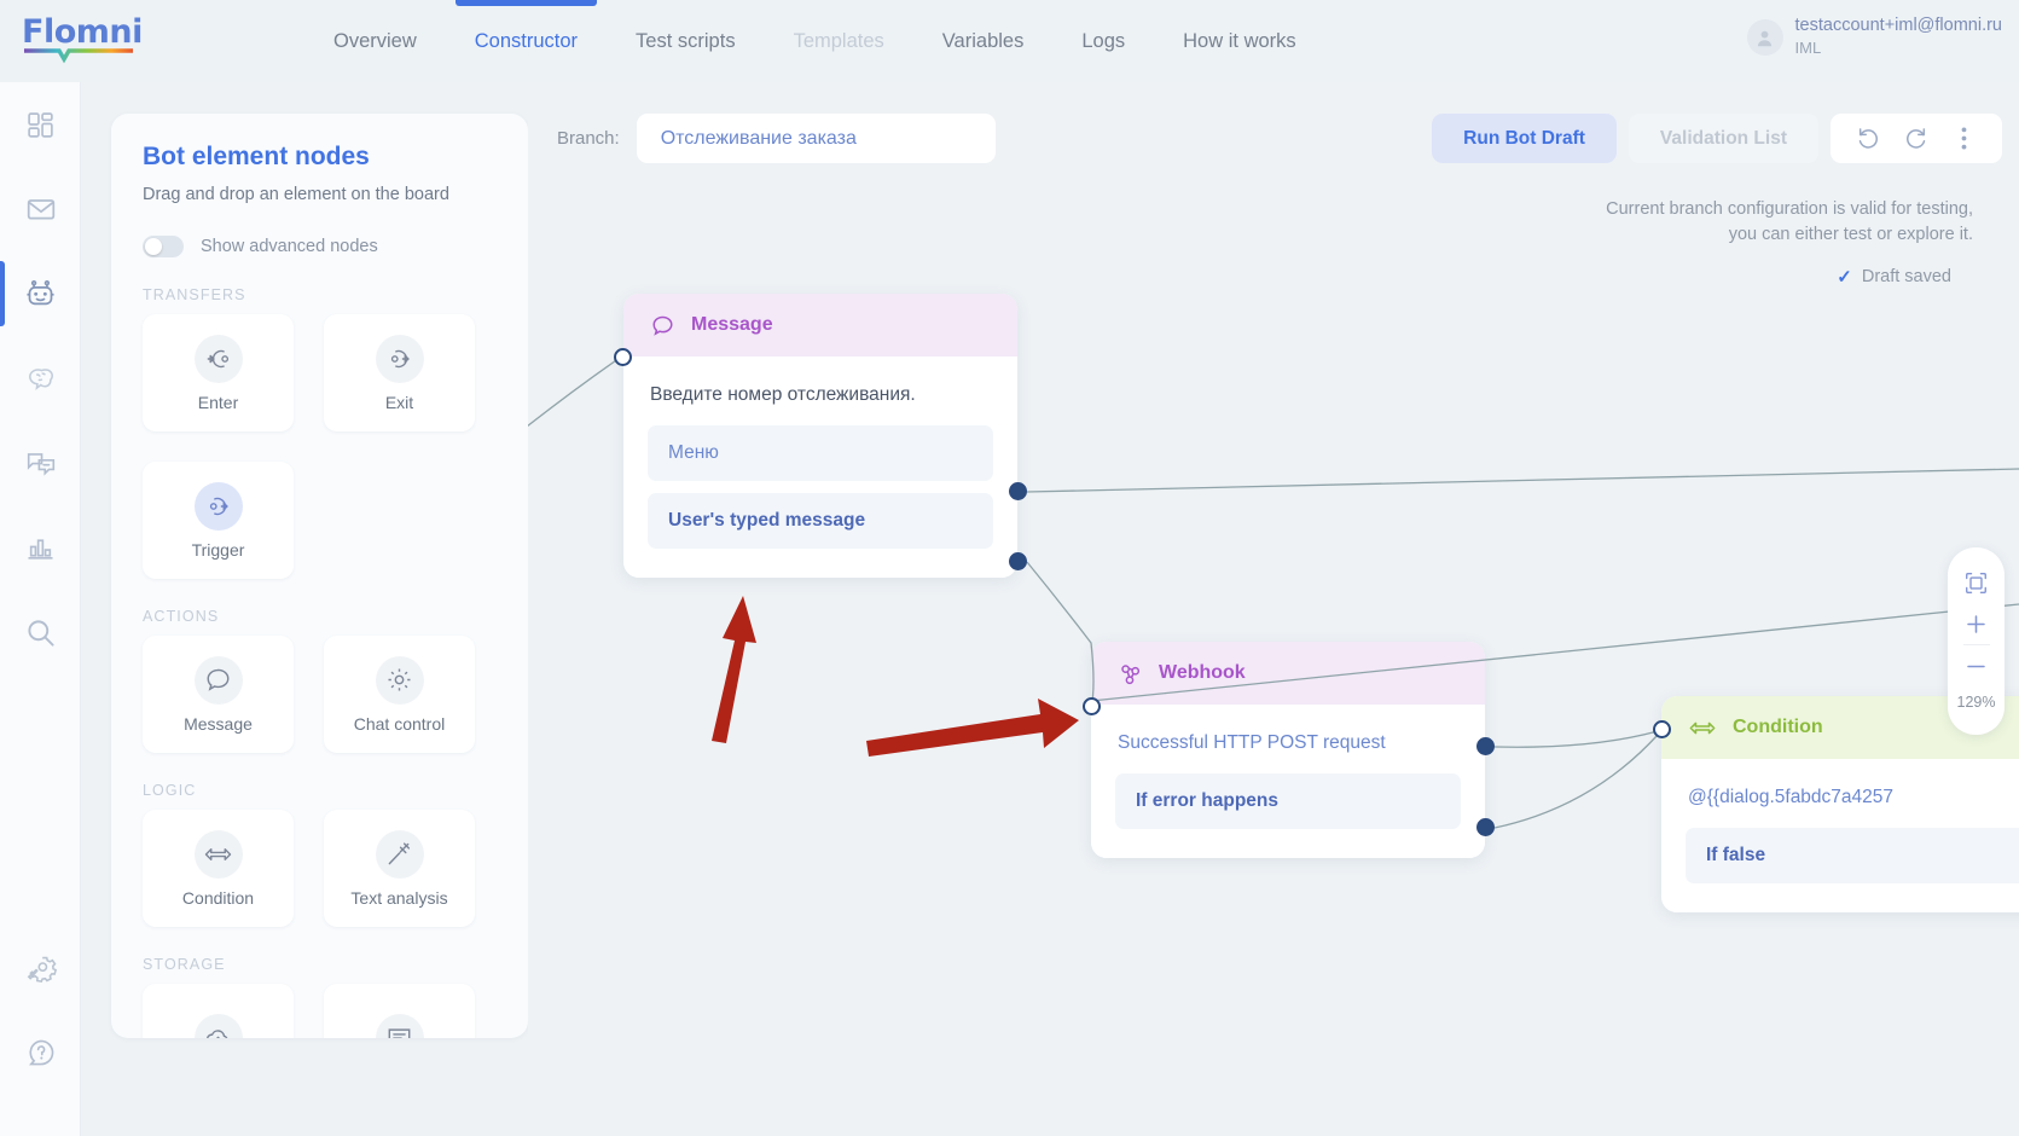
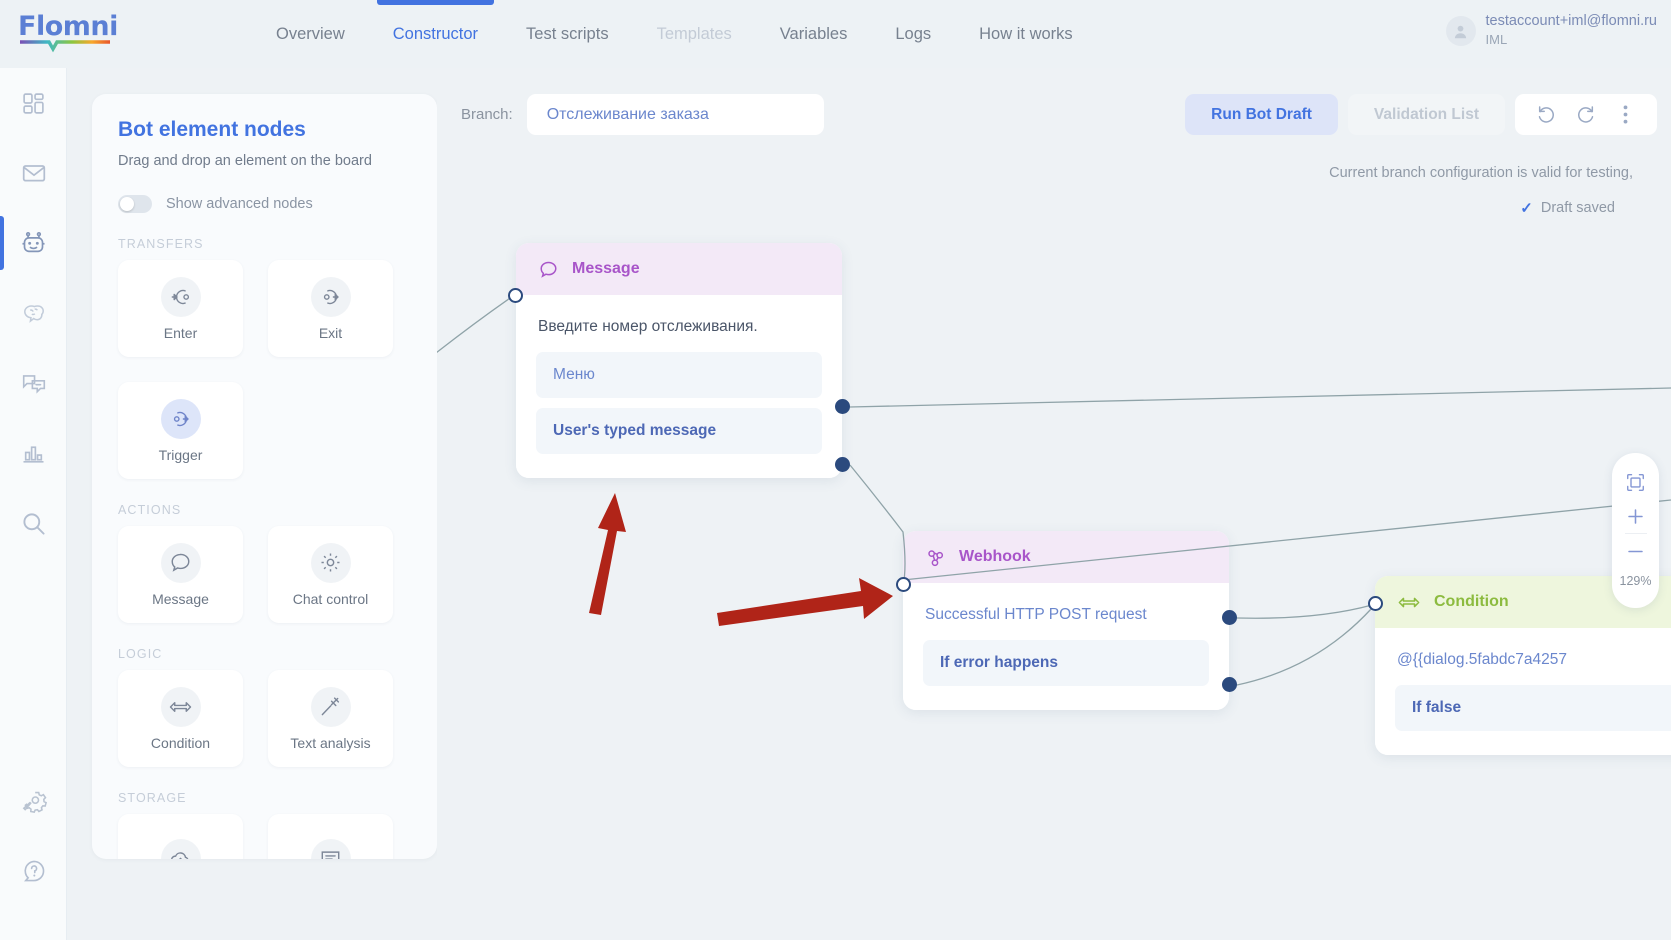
  Flomni
  Overview
  Constructor
  Test scripts
  Templates
  Variables
  Logs
  How it works
  testaccount+iml@flomni.ru
  IML
  Bot element nodes
  Drag and drop an element on the board
  Show advanced nodes
  TRANSFERS
  Enter
  Exit
  Trigger
  ACTIONS
  Message
  Chat control
  LOGIC
  Condition
  Text analysis
  STORAGE
  Branch:
  Отслеживание заказа
  Run Bot Draft
  Validation List
  Current branch configuration is valid for testing,
- you can either test or explore it.
  ✓
  Draft saved
  Message
  Введите номер отслеживания.
  Меню
  User's typed message
  Webhook
  Successful HTTP POST request
  If error happens
  Condition
  @{{dialog.5fabdc7a4257
  If false
  129%
